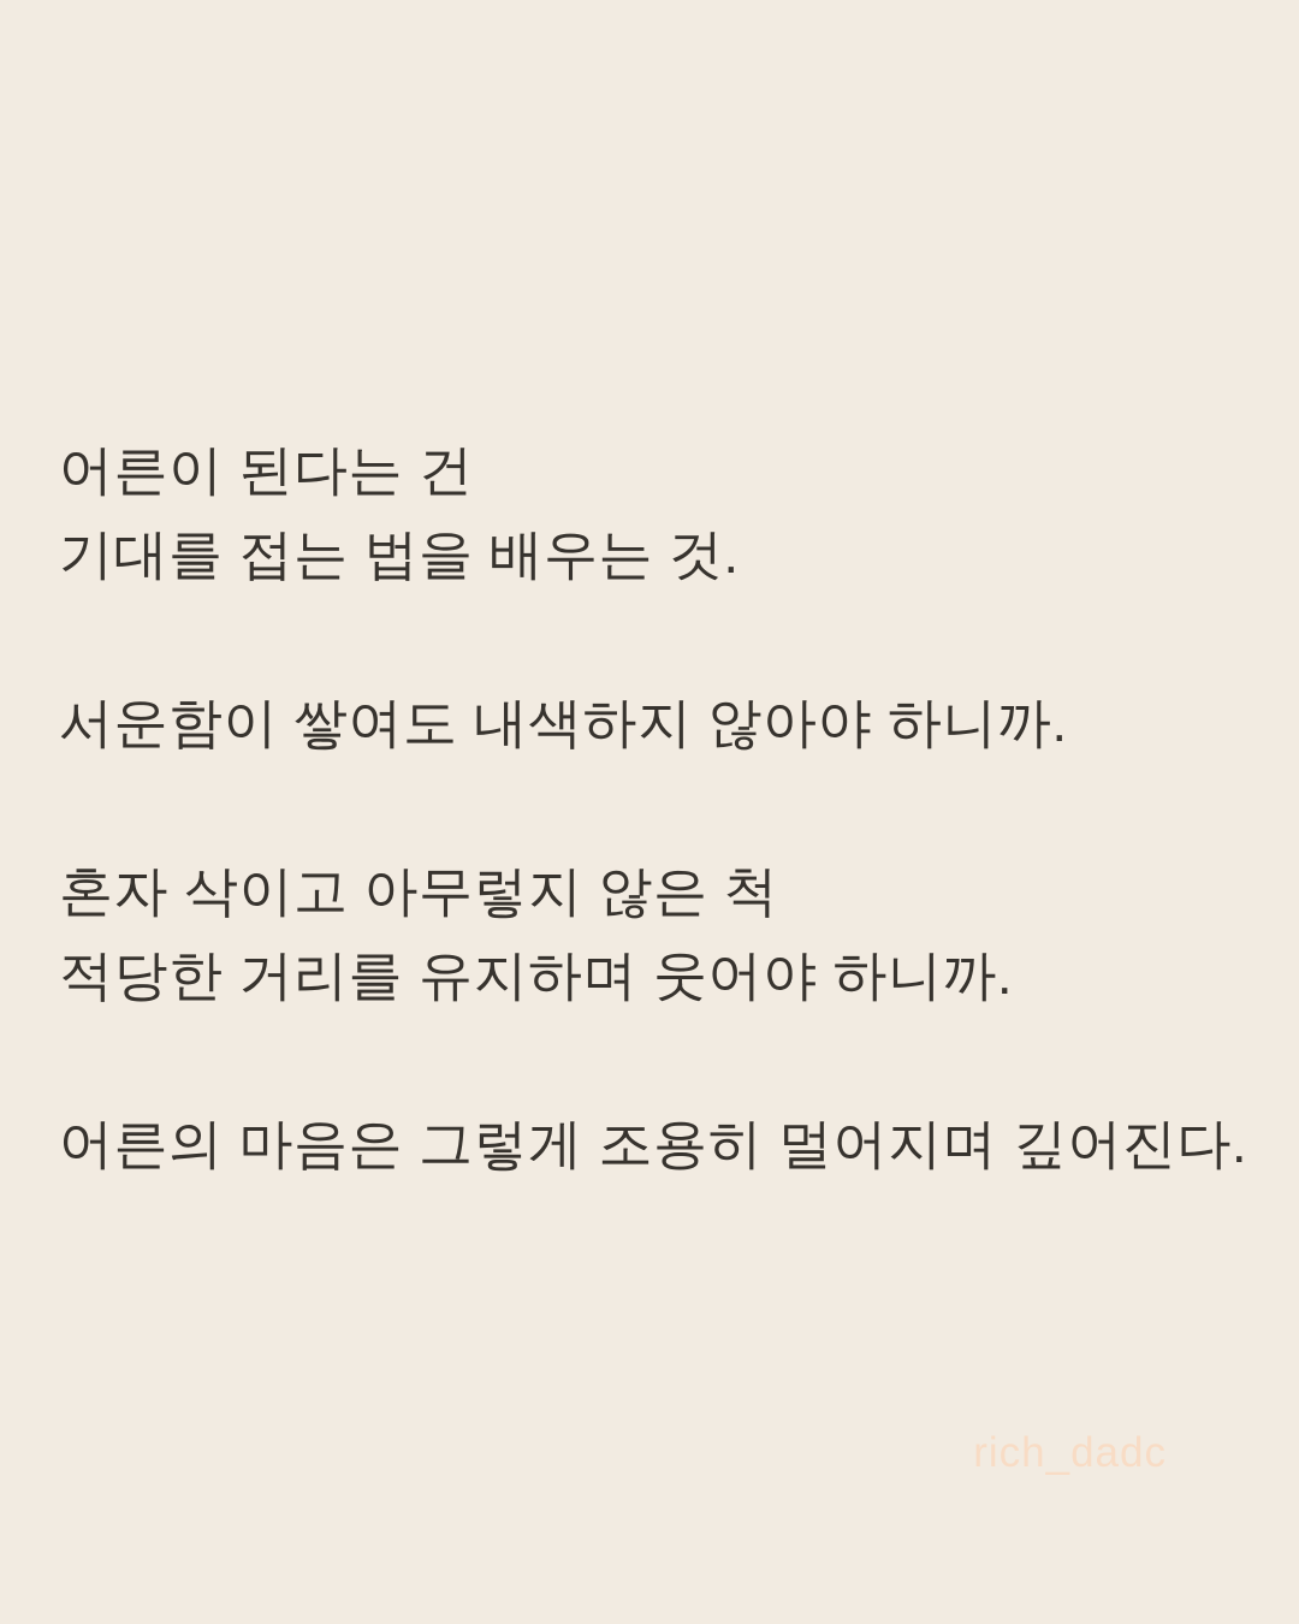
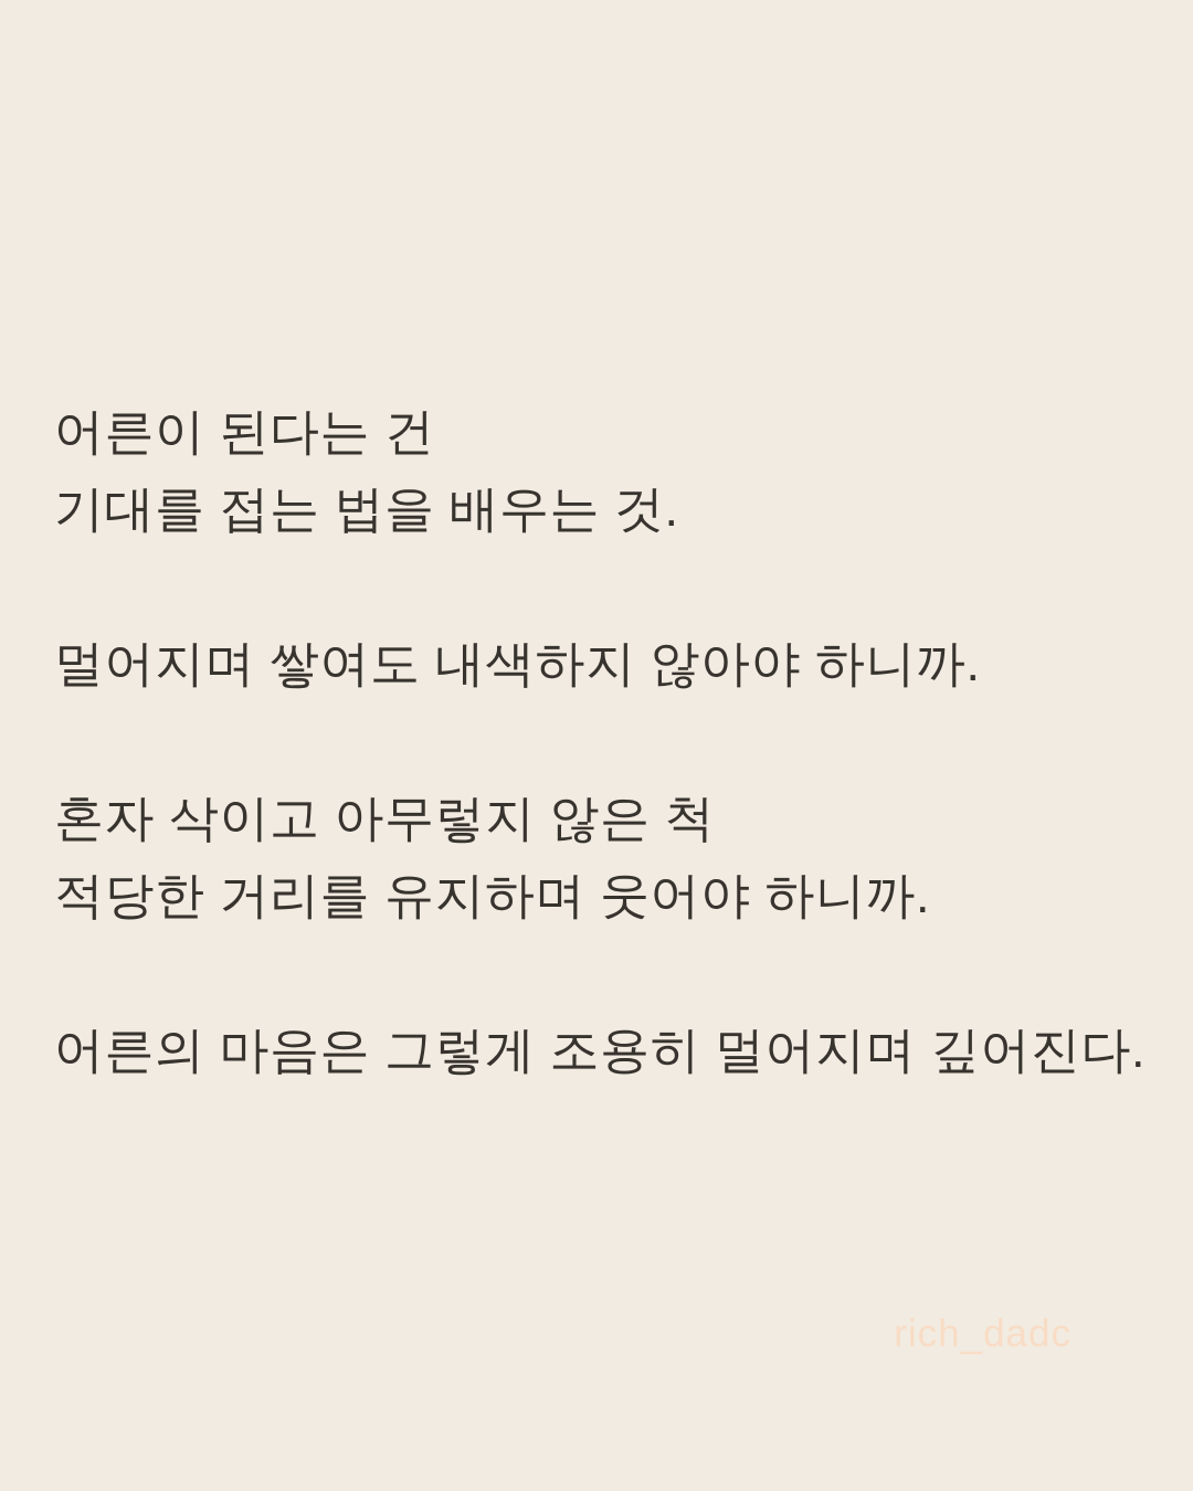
  어른이 된다는 건
  기대를 접는 법을 배우는 것.
- 서운함이 쌓여도 내색하지 않아야 하니까.
+ 멀어지며 쌓여도 내색하지 않아야 하니까.
  혼자 삭이고 아무렇지 않은 척
  적당한 거리를 유지하며 웃어야 하니까.
  어른의 마음은 그렇게 조용히 멀어지며 깊어진다.
  rich_dadc
